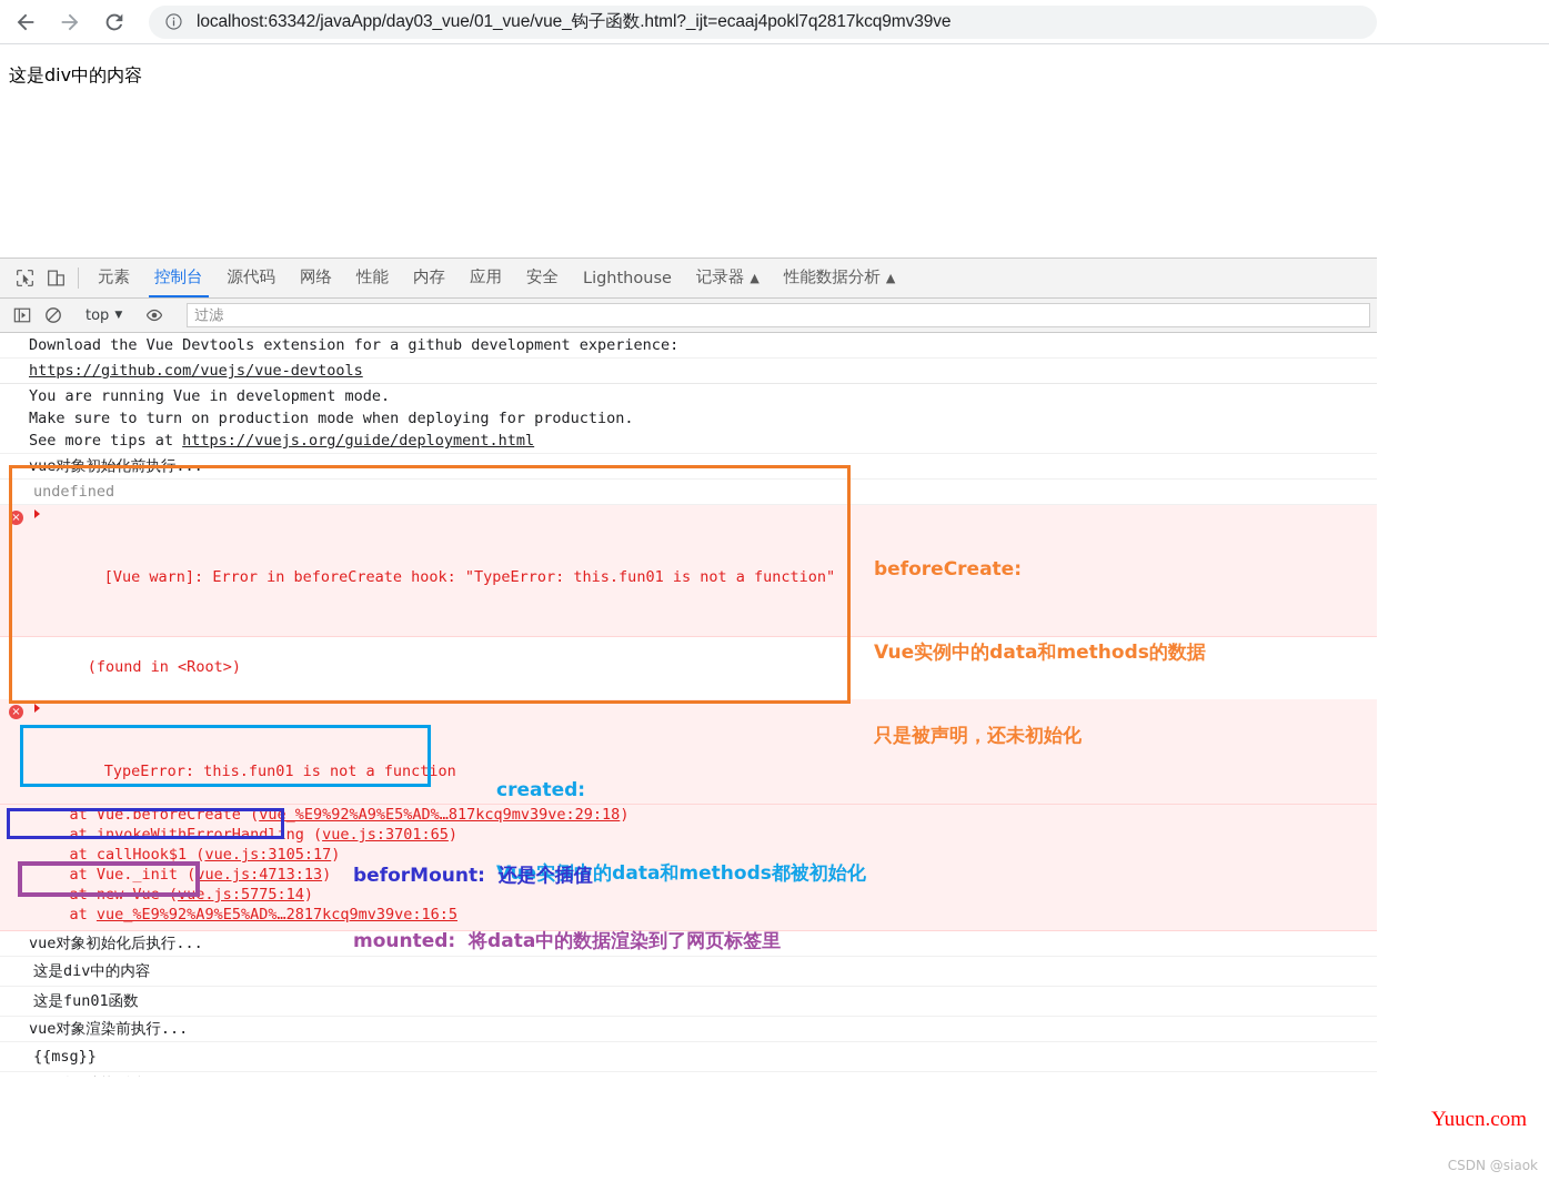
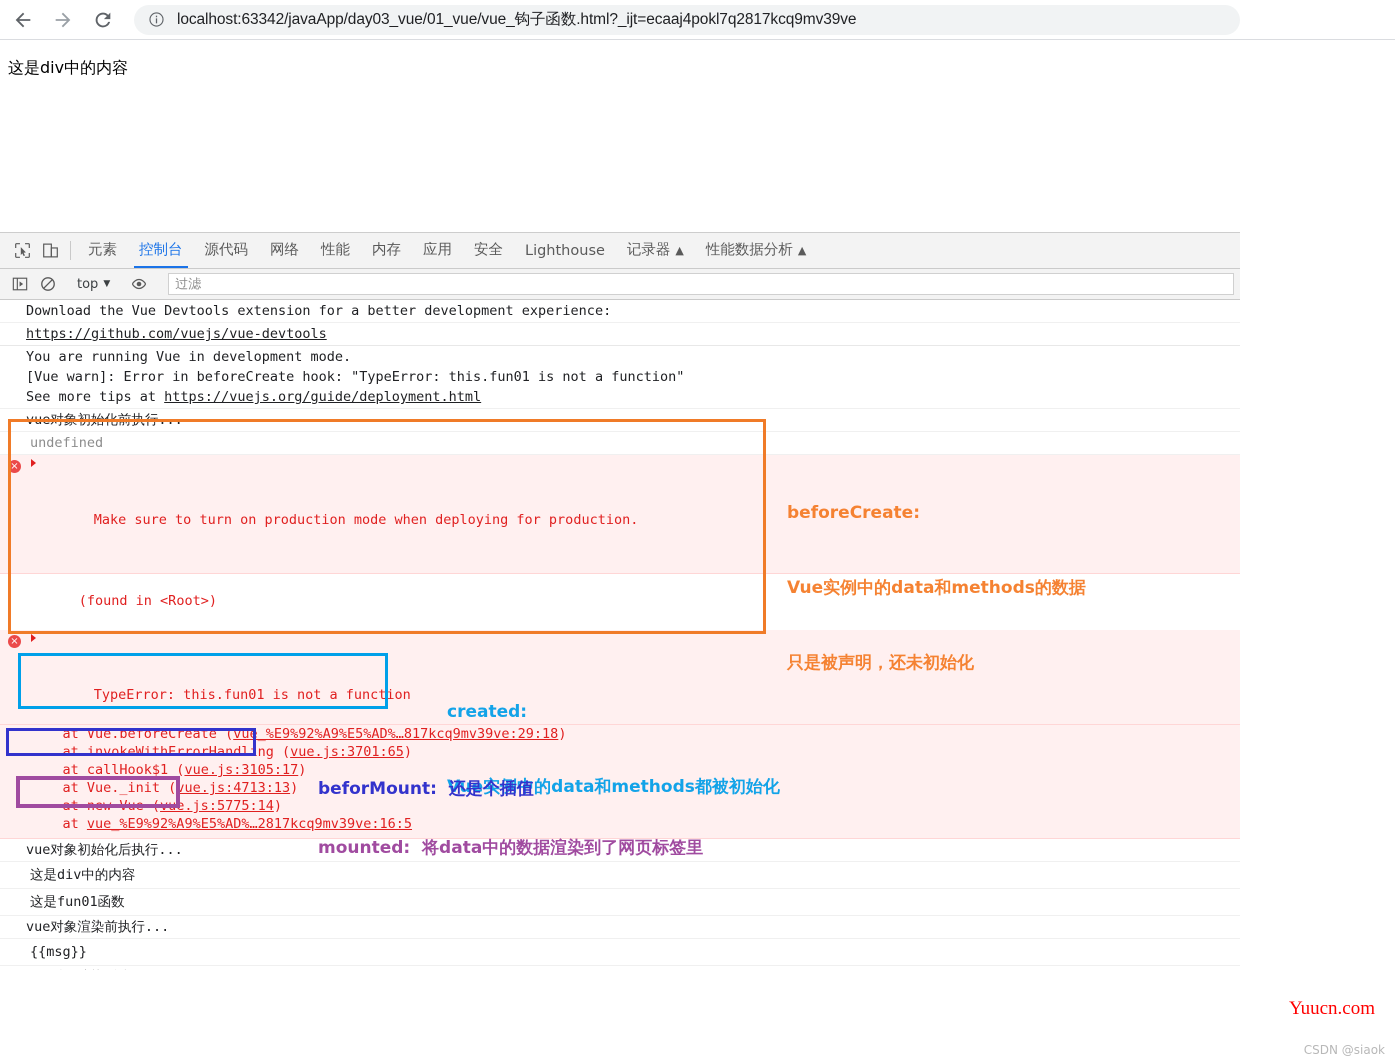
  localhost:63342/javaApp/day03_vue/01_vue/vue_钩子函数.html?_ijt=ecaaj4pokl7q2817kcq9mv39ve
  这是div中的内容
  元素
  控制台
  源代码
  网络
  性能
  内存
  应用
  安全
  Lighthouse
  记录器
  ▲
  性能数据分析
  ▲
  top
  ▼
  过滤
- Download the Vue Devtools extension for a github development experience:
+ Download the Vue Devtools extension for a better development experience:
  https://github.com/vuejs/vue-devtools
  You are running Vue in development mode.
- Make sure to turn on production mode when deploying for production.
+ [Vue warn]: Error in beforeCreate hook: "TypeError: this.fun01 is not a function"
  See more tips at https://vuejs.org/guide/deployment.html
  vue对象初始化前执行...
  undefined
  ×
- [Vue warn]: Error in beforeCreate hook: "TypeError: this.fun01 is not a function"
+ Make sure to turn on production mode when deploying for production.
  (found in <Root>)
  ×
  TypeError: this.fun01 is not a function
  at Vue.beforeCreate (vue_%E9%92%A9%E5%AD%…817kcq9mv39ve:29:18)
  at invokeWithErrorHandling (vue.js:3701:65)
  at callHook$1 (vue.js:3105:17)
  at Vue._init (vue.js:4713:13)
  at new Vue (vue.js:5775:14)
  at vue_%E9%92%A9%E5%AD%…2817kcq9mv39ve:16:5
  vue对象初始化后执行...
  这是div中的内容
  这是fun01函数
  vue对象渲染前执行...
  {{msg}}
  beforeCreate:
  Vue实例中的data和methods的数据
  只是被声明，还未初始化
  created:
  Vue实例中的data和methods都被初始化
  beforMount: 还是个插值
  mounted: 将data中的数据渲染到了网页标签里
  Yuucn.com
  CSDN @siaok
